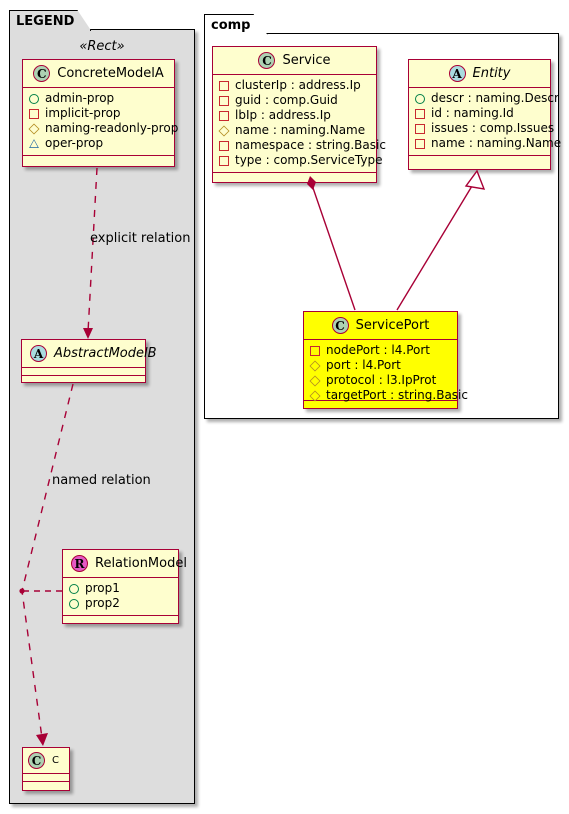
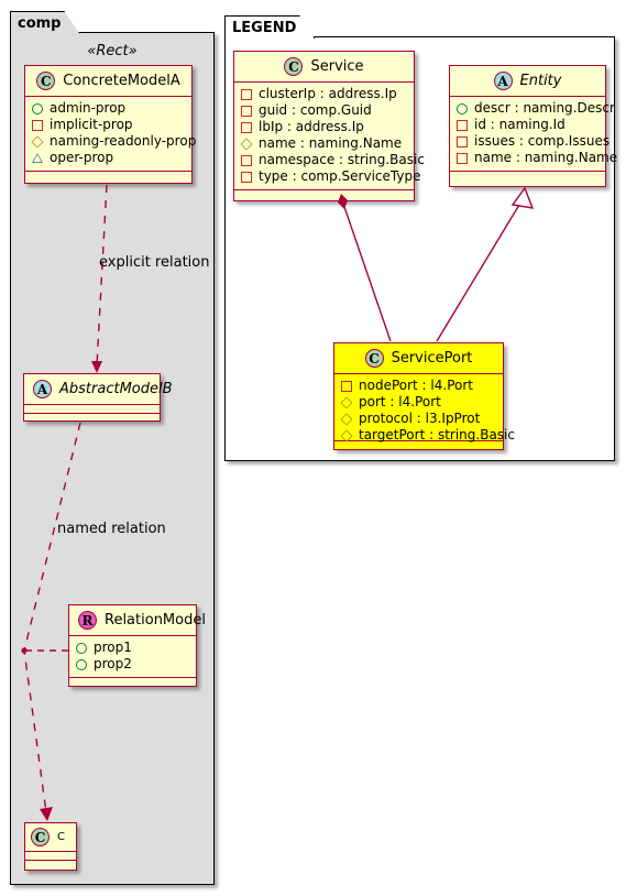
- LEGEND
+ comp
  «Rect»
  C
  ConcreteModelA
  admin-prop
  implicit-prop
  naming-readonly-prop
  oper-prop
  A
  AbstractModelB
  R
  RelationModel
  prop1
  prop2
  C
  C
- comp
+ LEGEND
  C
  Service
  clusterIp : address.Ip
  guid : comp.Guid
  lbIp : address.Ip
  name : naming.Name
  namespace : string.Basic
  type : comp.ServiceType
  A
  Entity
  descr : naming.Descr
  id : naming.Id
  issues : comp.Issues
  name : naming.Name
  C
  ServicePort
  nodePort : l4.Port
  port : l4.Port
  protocol : l3.IpProt
  targetPort : string.Basic
  explicit relation
  named relation
